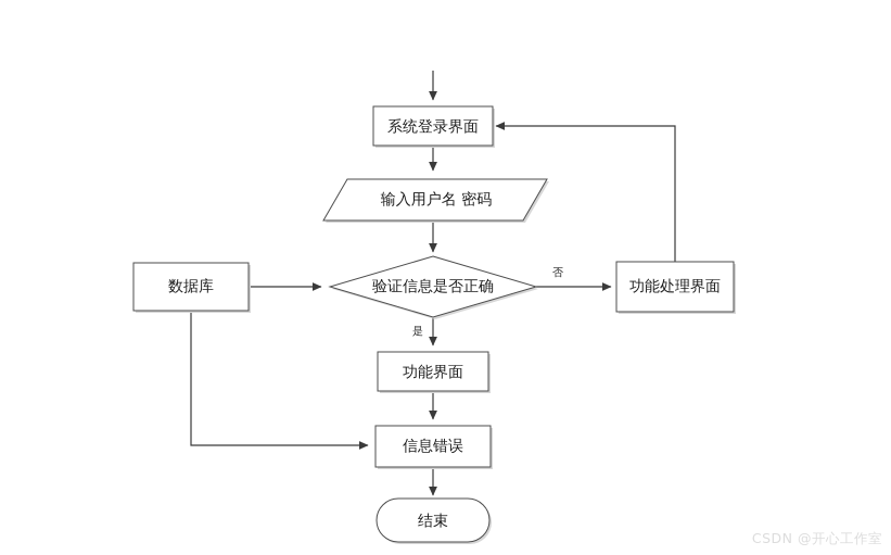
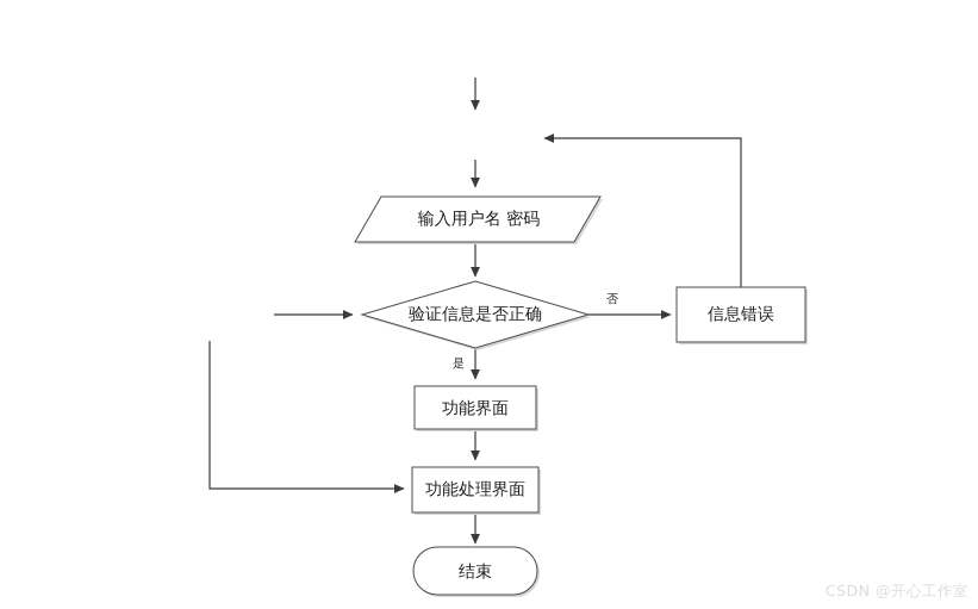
- 系统登录界面
  输入用户名 密码
  验证信息是否正确
- 数据库
- 功能处理界面
+ 信息错误
  功能界面
- 信息错误
+ 功能处理界面
  结束
  否
  是
  CSDN @开心工作室
